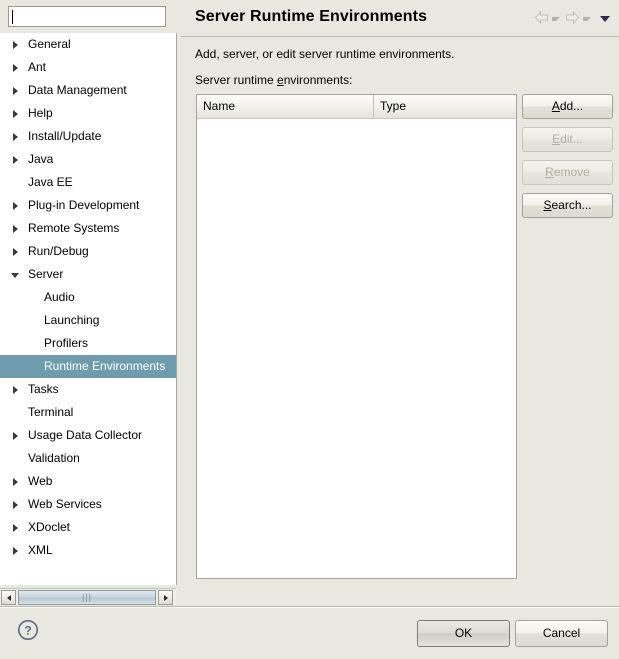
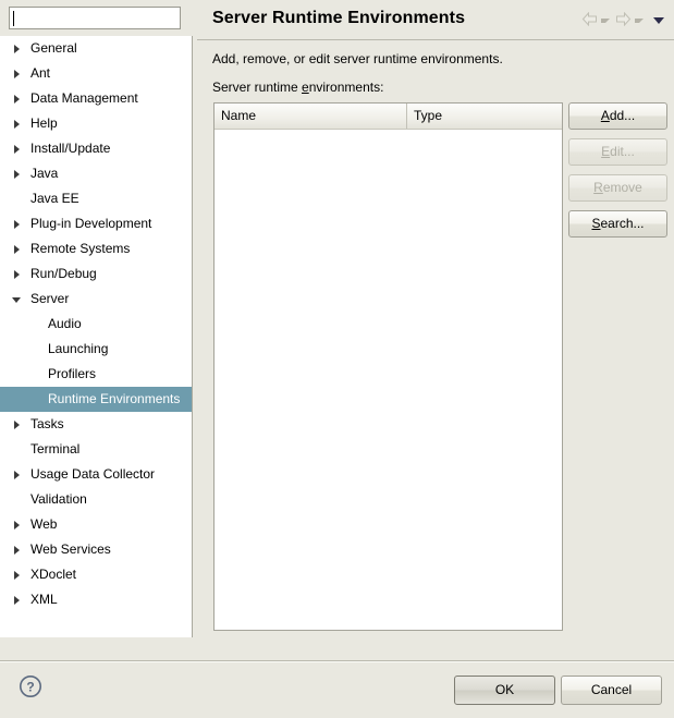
  General
  Ant
  Data Management
  Help
  Install/Update
  Java
  Java EE
  Plug-in Development
  Remote Systems
  Run/Debug
  Server
  Audio
  Launching
  Profilers
  Runtime Environments
  Tasks
  Terminal
  Usage Data Collector
  Validation
  Web
  Web Services
  XDoclet
  XML
- |||
  Server Runtime Environments
- Add, server, or edit server runtime environments.
+ Add, remove, or edit server runtime environments.
  Server runtime environments:
  Name
  Type
  Add...
  Edit...
  Remove
  Search...
  ?
  OK
  Cancel
